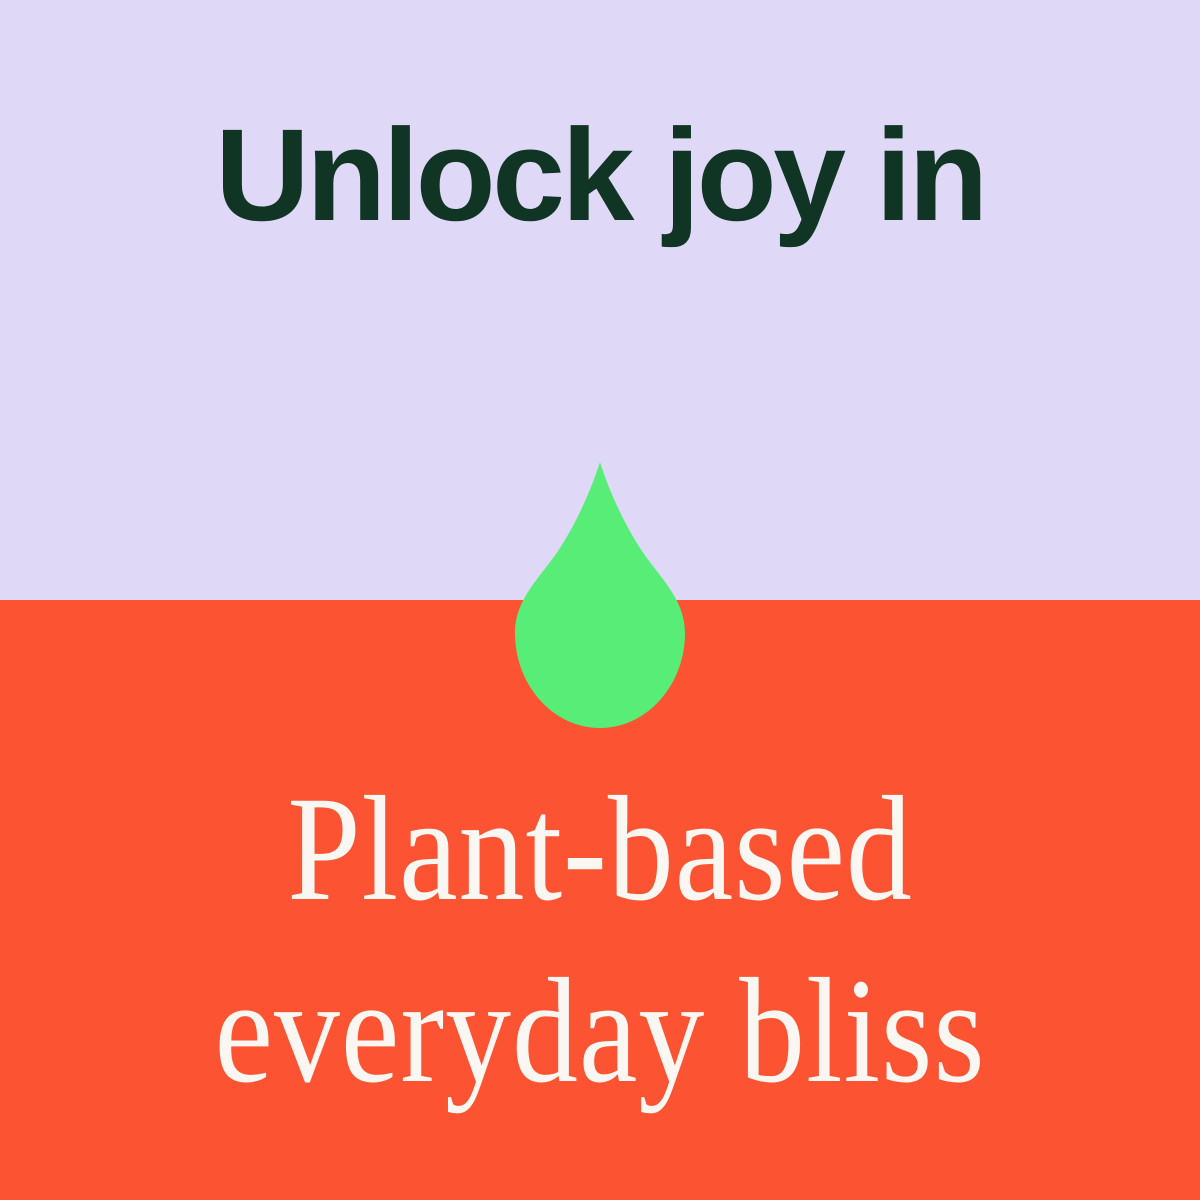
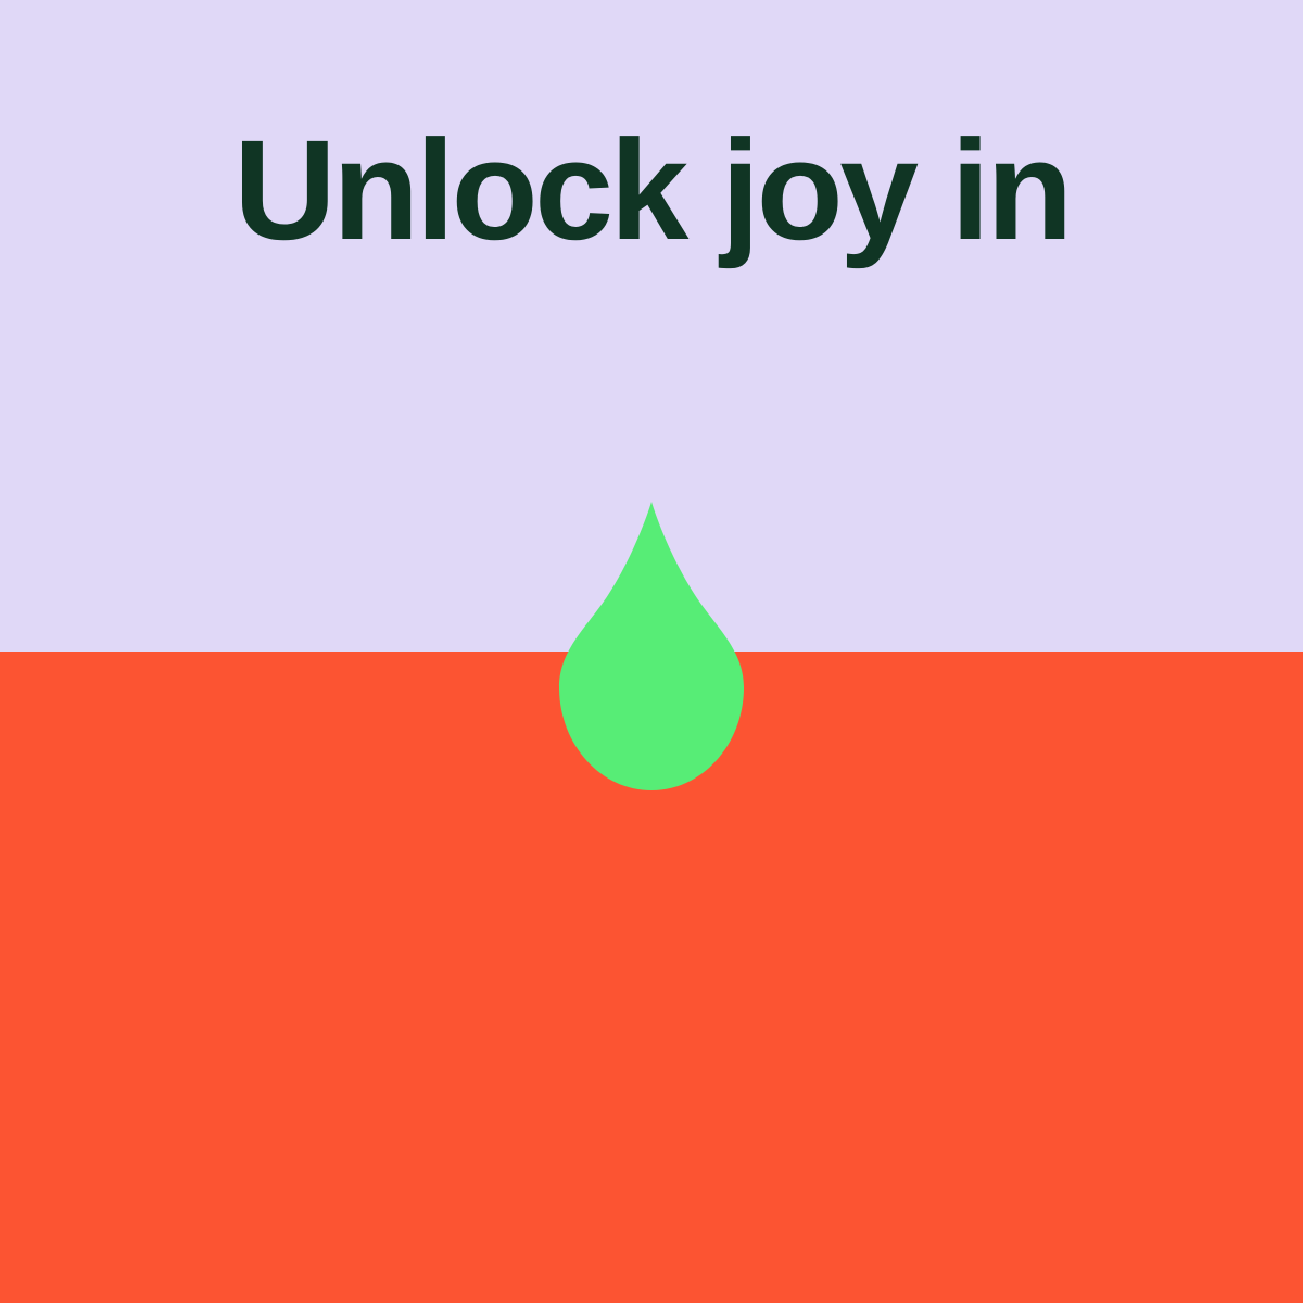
  Unlock joy in
- Plant-based
- everyday bliss
